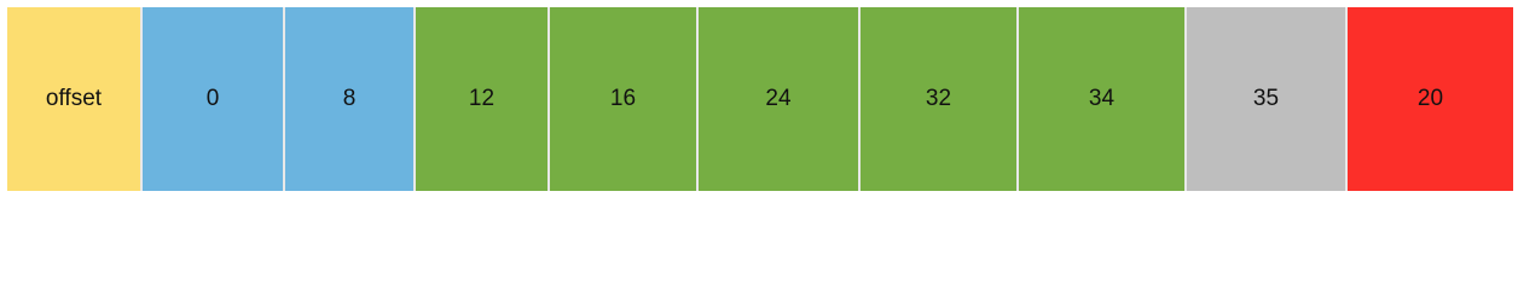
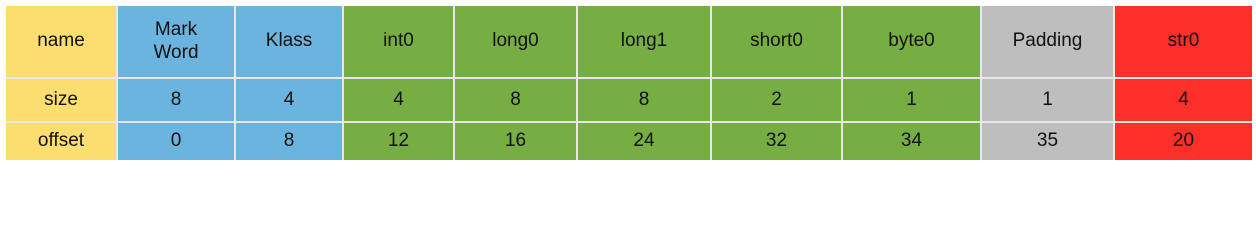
+ name	Mark Word	Klass	int0	long0	long1	short0	byte0	Padding	str0
+ size	8	4	4	8	8	2	1	1	4
  offset	0	8	12	16	24	32	34	35	20
